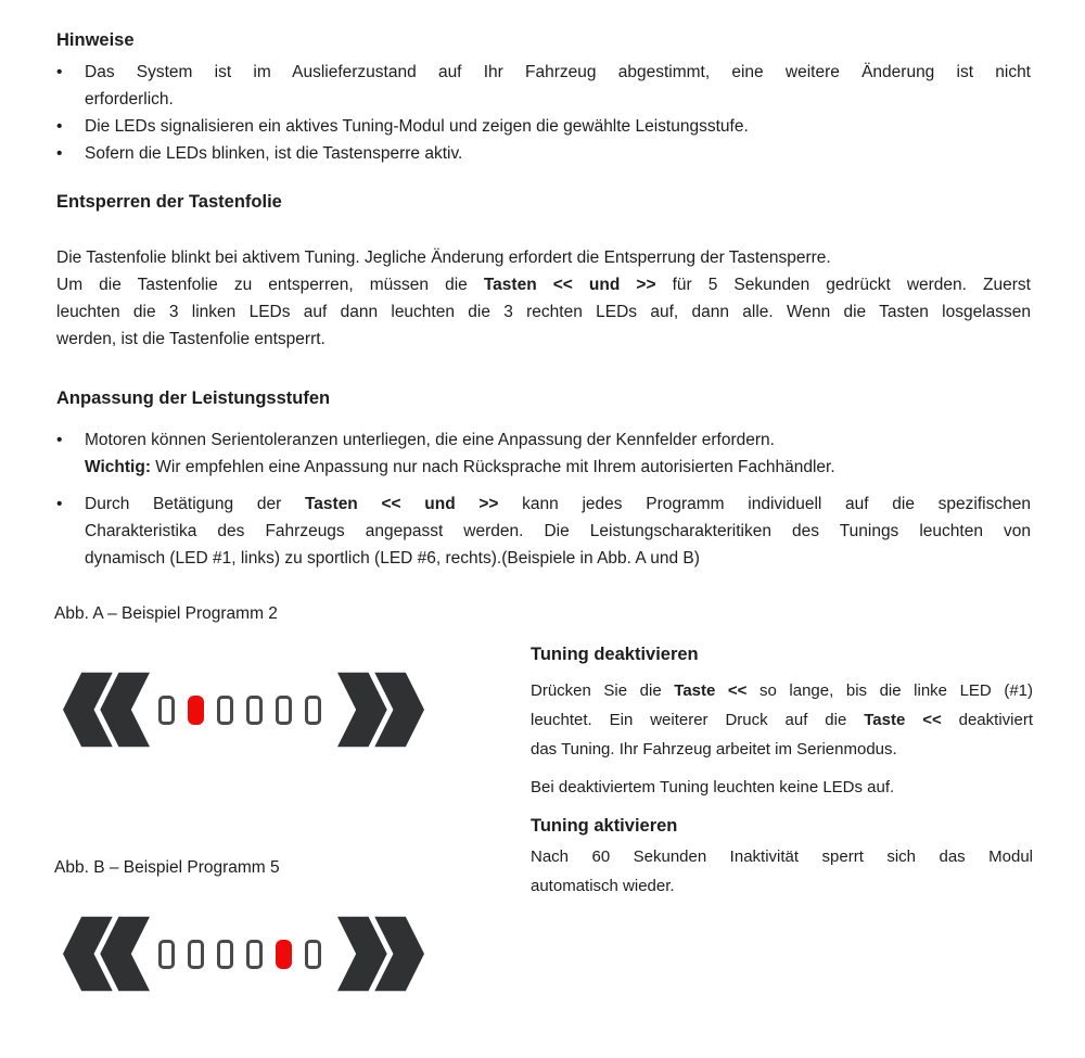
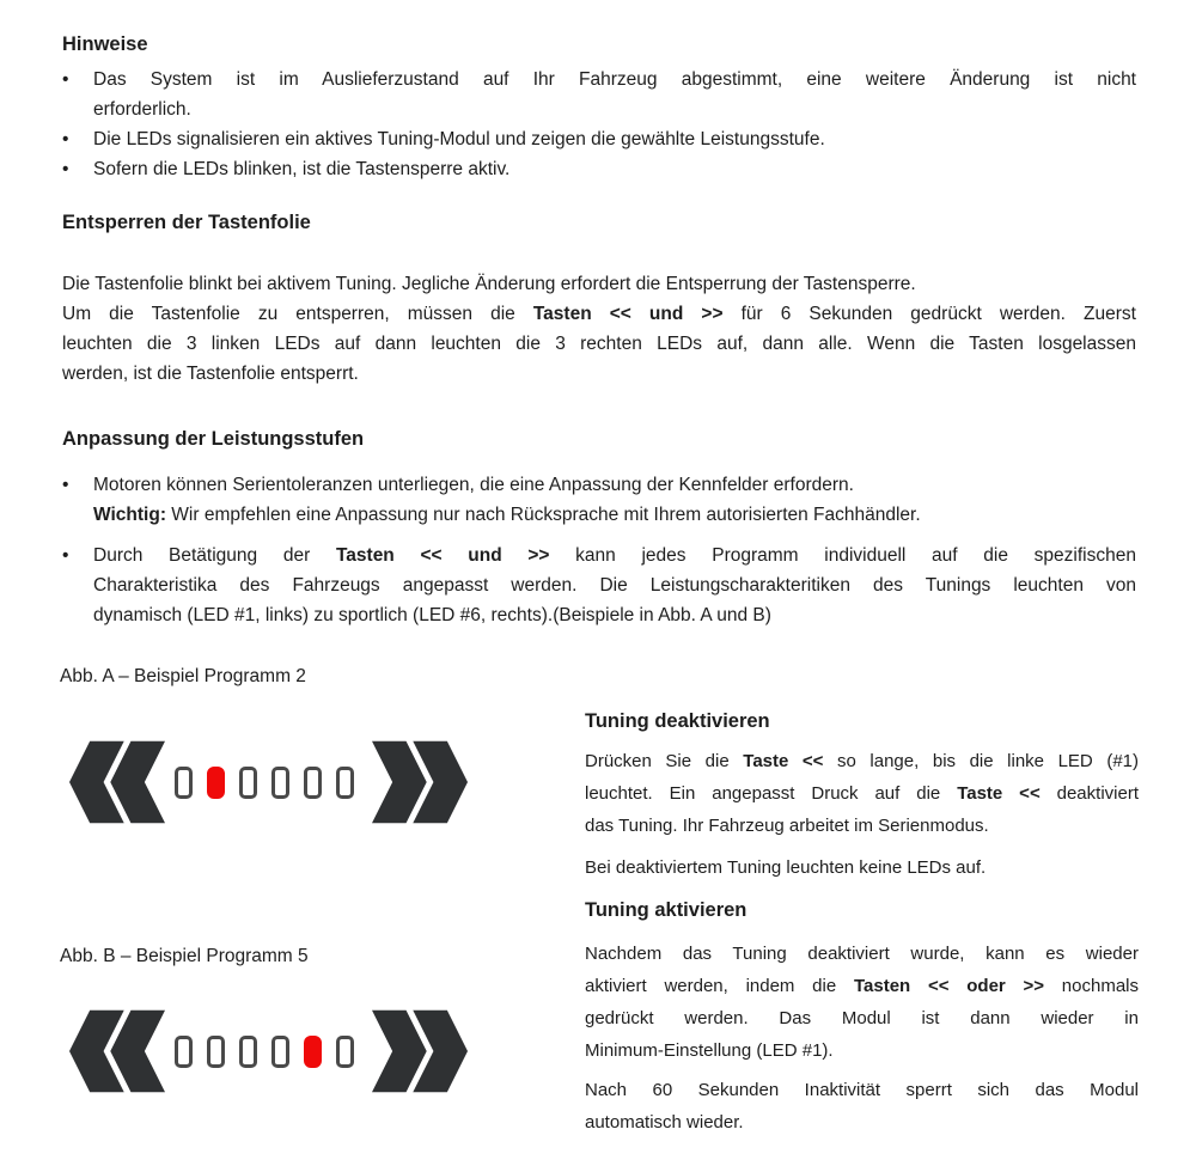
  Hinweise
  •
  Das System ist im Auslieferzustand auf Ihr Fahrzeug abgestimmt, eine weitere Änderung ist nicht
  erforderlich.
  •
  Die LEDs signalisieren ein aktives Tuning-Modul und zeigen die gewählte Leistungsstufe.
  •
  Sofern die LEDs blinken, ist die Tastensperre aktiv.
  Entsperren der Tastenfolie
  Die Tastenfolie blinkt bei aktivem Tuning. Jegliche Änderung erfordert die Entsperrung der Tastensperre.
- Um die Tastenfolie zu entsperren, müssen die Tasten << und >> für 5 Sekunden gedrückt werden. Zuerst
+ Um die Tastenfolie zu entsperren, müssen die Tasten << und >> für 6 Sekunden gedrückt werden. Zuerst
  leuchten die 3 linken LEDs auf dann leuchten die 3 rechten LEDs auf, dann alle. Wenn die Tasten losgelassen
  werden, ist die Tastenfolie entsperrt.
  Anpassung der Leistungsstufen
  •
  Motoren können Serientoleranzen unterliegen, die eine Anpassung der Kennfelder erfordern.
  Wichtig: Wir empfehlen eine Anpassung nur nach Rücksprache mit Ihrem autorisierten Fachhändler.
  •
  Durch Betätigung der Tasten << und >> kann jedes Programm individuell auf die spezifischen
  Charakteristika des Fahrzeugs angepasst werden. Die Leistungscharakteritiken des Tunings leuchten von
  dynamisch (LED #1, links) zu sportlich (LED #6, rechts).(Beispiele in Abb. A und B)
  Abb. A – Beispiel Programm 2
  Abb. B – Beispiel Programm 5
  Tuning deaktivieren
  Drücken Sie die Taste << so lange, bis die linke LED (#1)
- leuchtet. Ein weiterer Druck auf die Taste << deaktiviert
+ leuchtet. Ein angepasst Druck auf die Taste << deaktiviert
  das Tuning. Ihr Fahrzeug arbeitet im Serienmodus.
  Bei deaktiviertem Tuning leuchten keine LEDs auf.
  Tuning aktivieren
+ Nachdem das Tuning deaktiviert wurde, kann es wieder
+ aktiviert werden, indem die Tasten << oder >> nochmals
+ gedrückt werden. Das Modul ist dann wieder in
+ Minimum-Einstellung (LED #1).
  Nach 60 Sekunden Inaktivität sperrt sich das Modul
  automatisch wieder.
